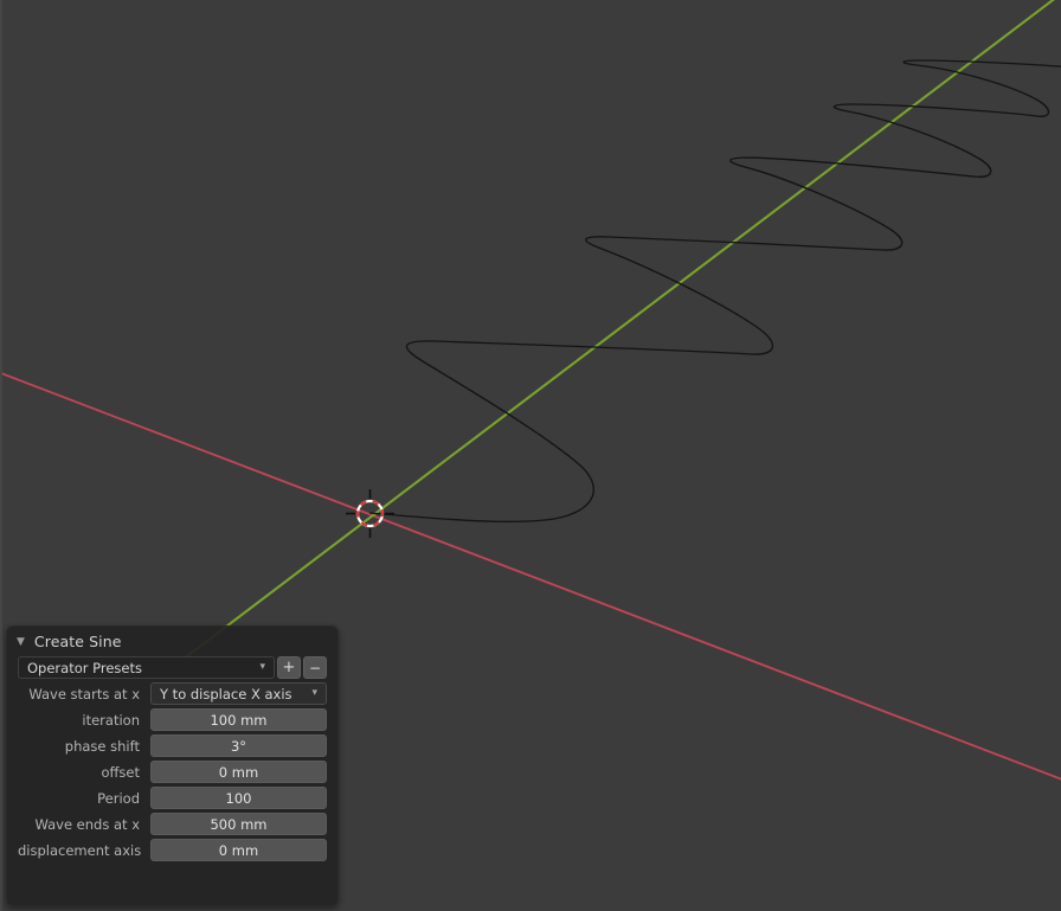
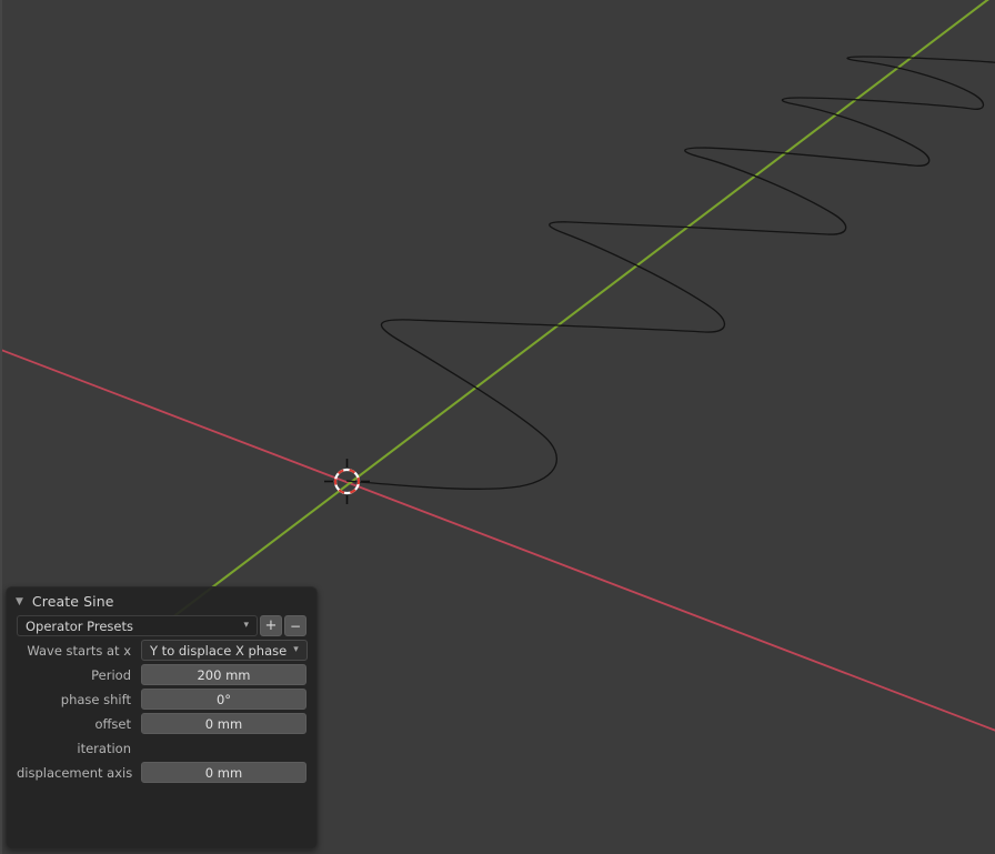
  ▼
  Create Sine
  Operator Presets
  ▾
  +
  −
  Wave starts at x
- Y to displace X axis
+ Y to displace X phase
  ▾
- iteration
+ Period
- 100 mm
+ 200 mm
  phase shift
- 3°
+ 0°
  offset
  0 mm
- Period
+ iteration
- 100
- Wave ends at x
- 500 mm
  displacement axis
  0 mm
